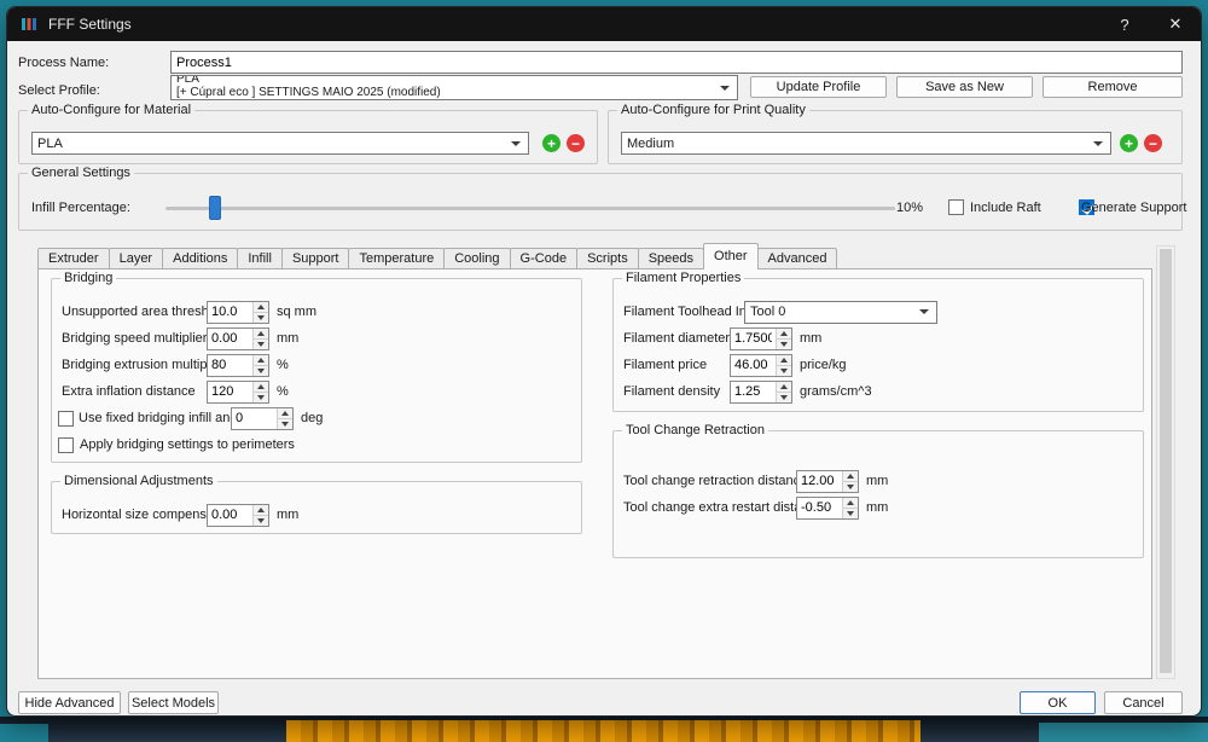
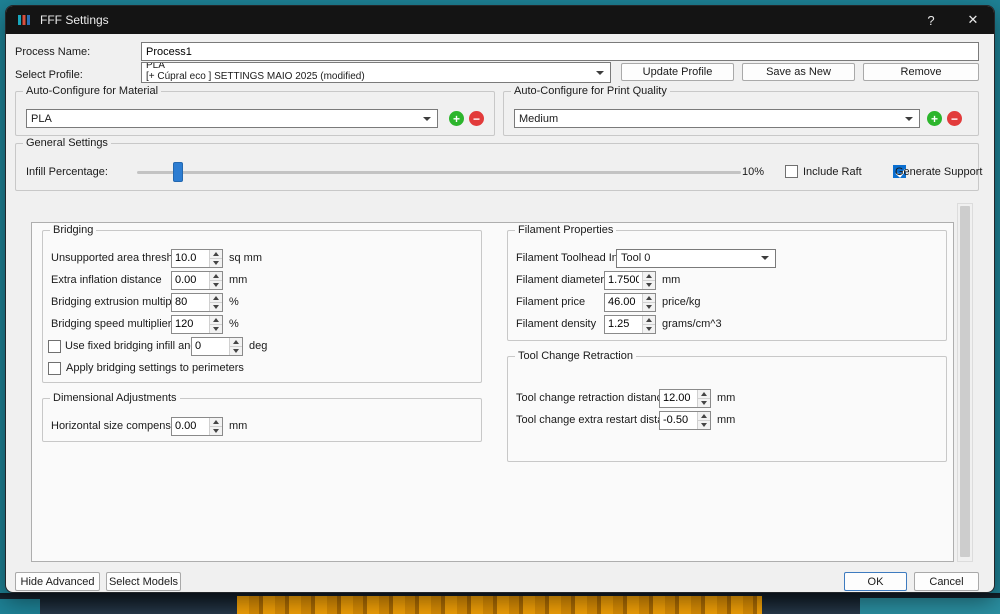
  FFF Settings
  ?
  ✕
  Process Name:
  Process1
  Select Profile:
  PLA
  [+ Cúpral eco ] SETTINGS MAIO 2025 (modified)
  Update Profile
  Save as New
  Remove
  Auto-Configure for Material
  PLA
  +
  −
  Auto-Configure for Print Quality
  Medium
  +
  −
  General Settings
  Infill Percentage:
  10%
  Include Raft
  Generate Support
- Extruder
- Layer
- Additions
- Infill
- Support
- Temperature
- Cooling
- G-Code
- Scripts
- Speeds
- Other
- Advanced
  Bridging
  Unsupported area thresh
  10.0
  sq mm
- Bridging speed multiplier
+ Extra inflation distance
  0.00
  mm
  Bridging extrusion multip
  80
  %
- Extra inflation distance
+ Bridging speed multiplier
  120
  %
  Use fixed bridging infill an
  0
  deg
  Apply bridging settings to perimeters
  Dimensional Adjustments
  Horizontal size compens
  0.00
  mm
  Filament Properties
  Filament Toolhead In
  Tool 0
  Filament diameter
  1.7500
  mm
  Filament price
  46.00
  price/kg
  Filament density
  1.25
  grams/cm^3
  Tool Change Retraction
  Tool change retraction distan
  12.00
  mm
  Tool change extra restart dist
  -0.50
  mm
  Hide Advanced
  Select Models
  OK
  Cancel
